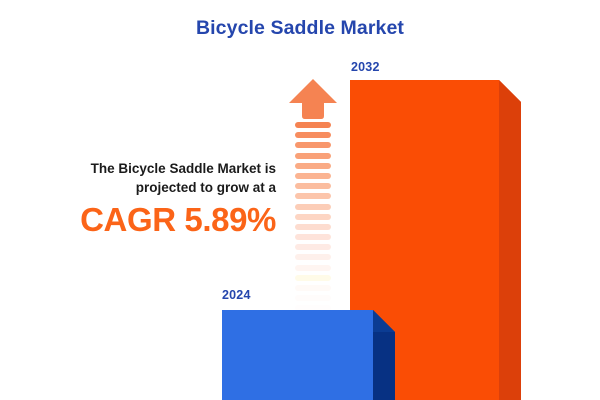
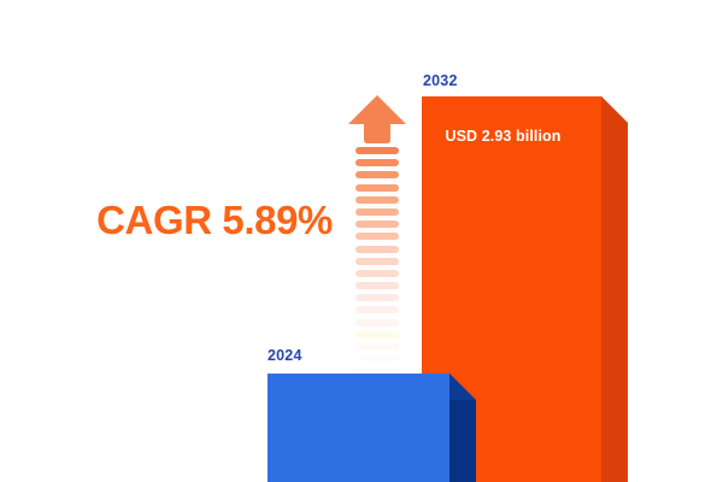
- Bicycle Saddle Market
- The Bicycle Saddle Market is
- projected to grow at a
  CAGR 5.89%
  2032
+ USD 2.93 billion
  2024
